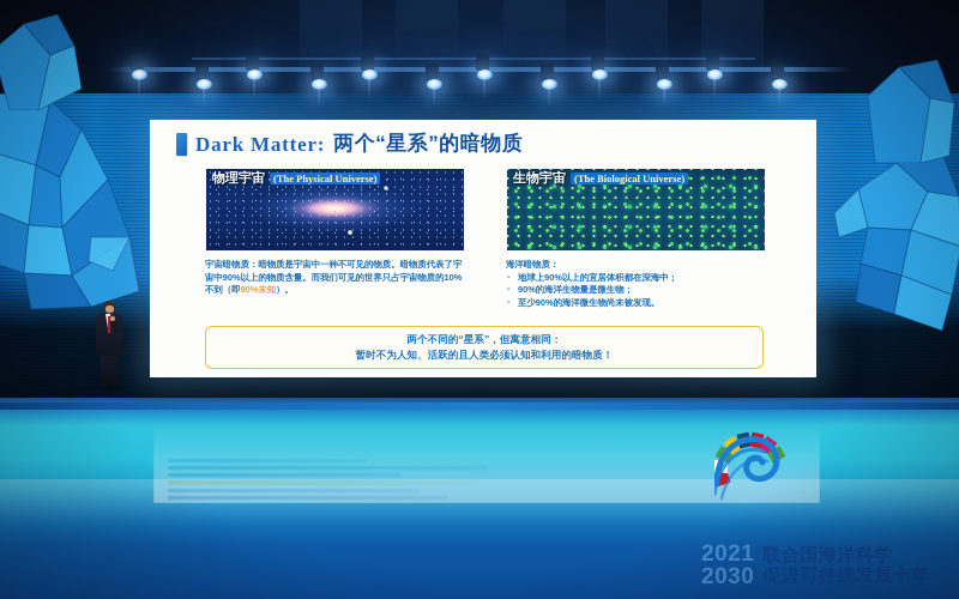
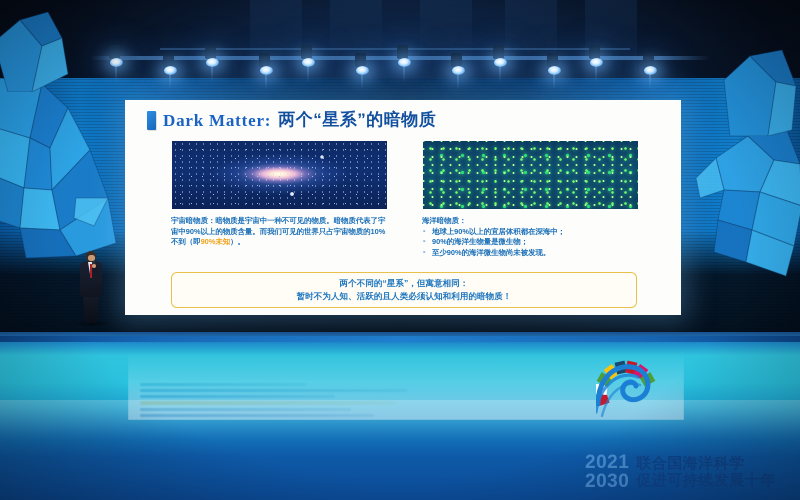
- 物理宇宙
- (The Physical Universe)
- 生物宇宙
- (The Biological Universe)
